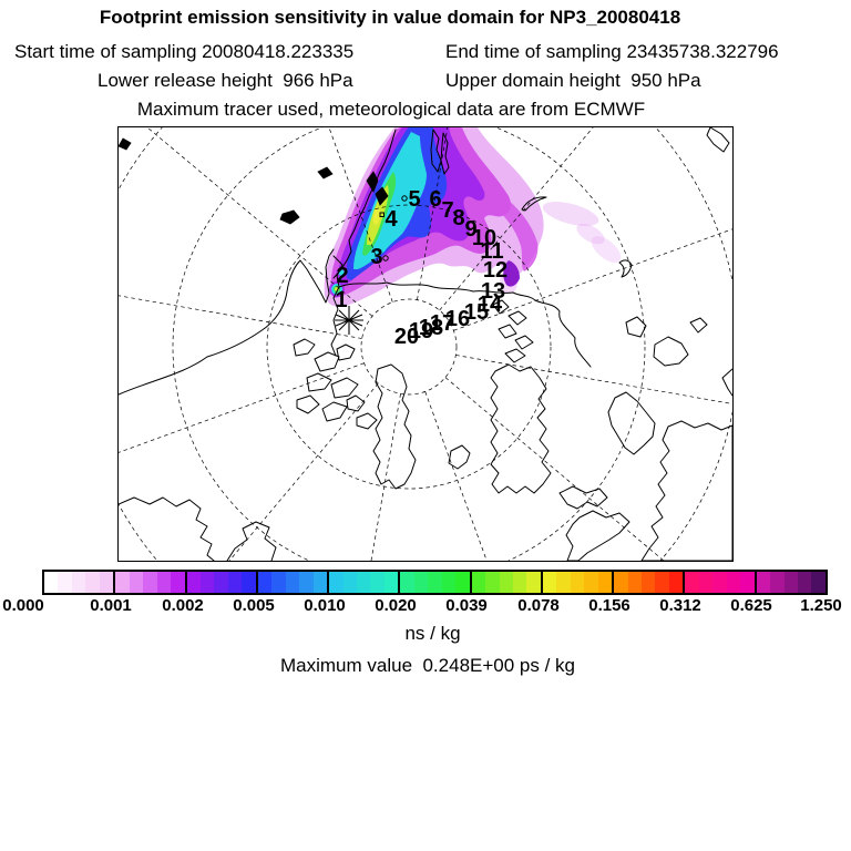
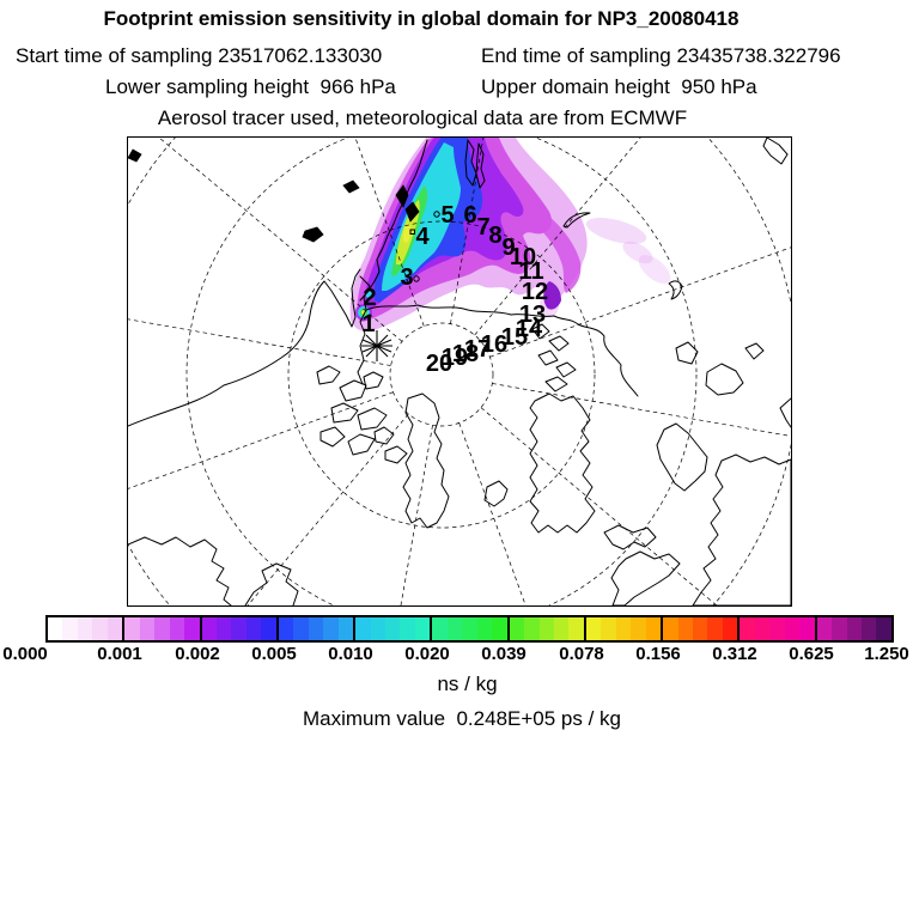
- Footprint emission sensitivity in value domain for NP3_20080418
+ Footprint emission sensitivity in global domain for NP3_20080418
- Start time of sampling 20080418.223335
+ Start time of sampling 23517062.133030
  End time of sampling 23435738.322796
- Lower release height 966 hPa
+ Lower sampling height 966 hPa
  Upper domain height 950 hPa
- Maximum tracer used, meteorological data are from ECMWF
+ Aerosol tracer used, meteorological data are from ECMWF
  1
  2
  3
  4
  5
  6
  7
  8
  9
  10
  11
  12
  13
  14
  15
  16
  17
  18
  19
  20
  0.000
  0.001
  0.002
  0.005
  0.010
  0.020
  0.039
  0.078
  0.156
  0.312
  0.625
  1.250
  ns / kg
- Maximum value 0.248E+00 ps / kg
+ Maximum value 0.248E+05 ps / kg
